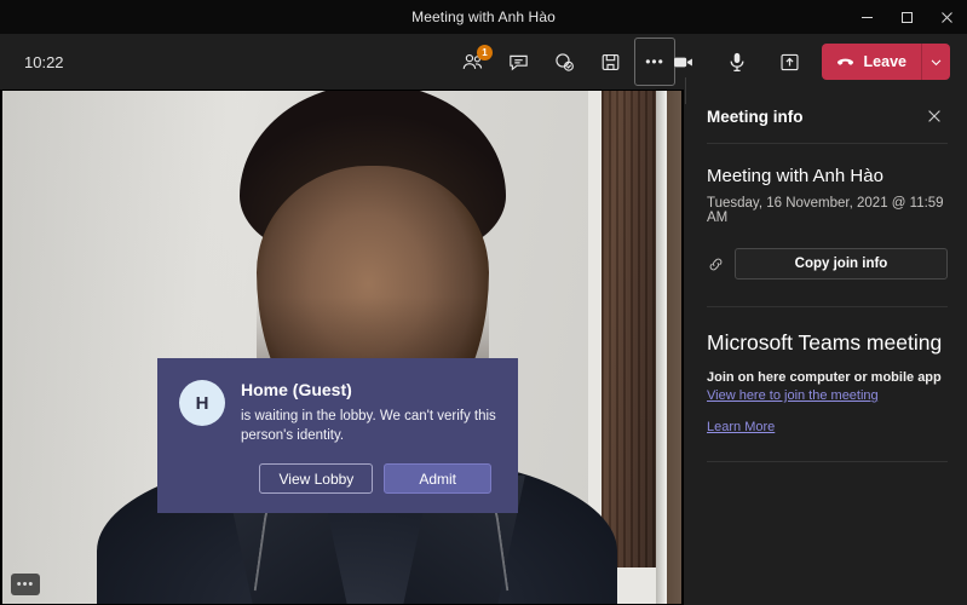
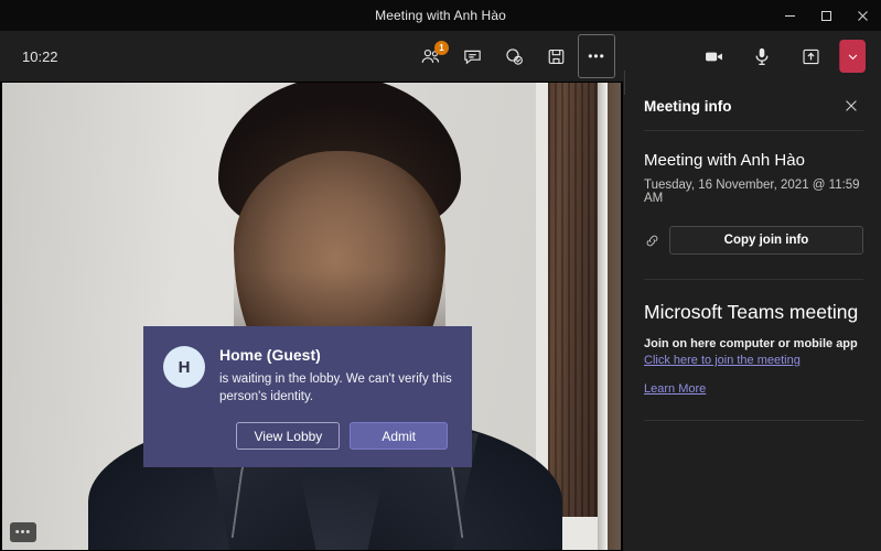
  Meeting with Anh Hào
  10:22
  1
  •••
- Leave
  •••
  H
  Home (Guest)
  is waiting in the lobby. We can't verify this person's identity.
  View Lobby
  Admit
  Meeting info
  Meeting with Anh Hào
  Tuesday, 16 November, 2021 @ 11:59 AM
  Copy join info
  Microsoft Teams meeting
  Join on here computer or mobile app
- View here to join the meeting
+ Click here to join the meeting
  Learn More
